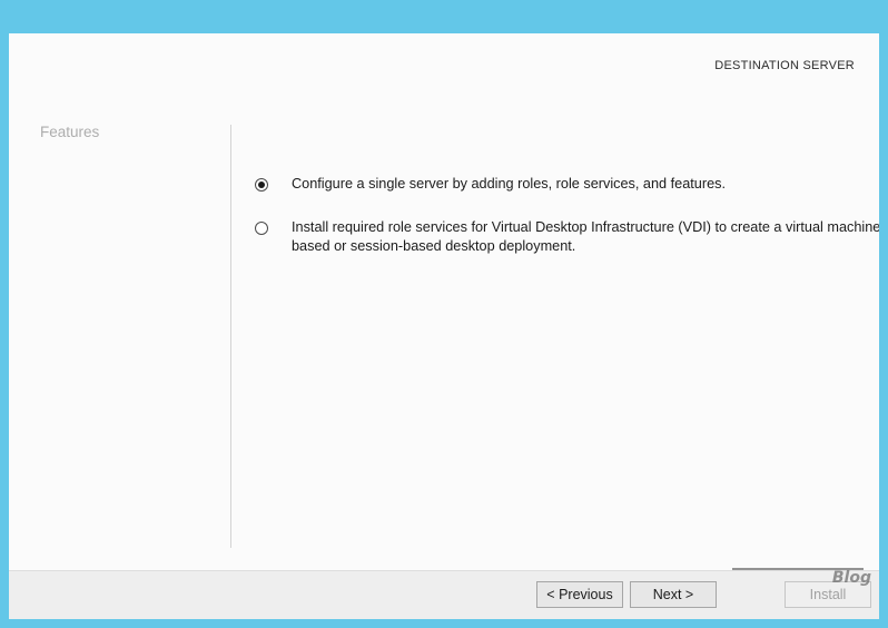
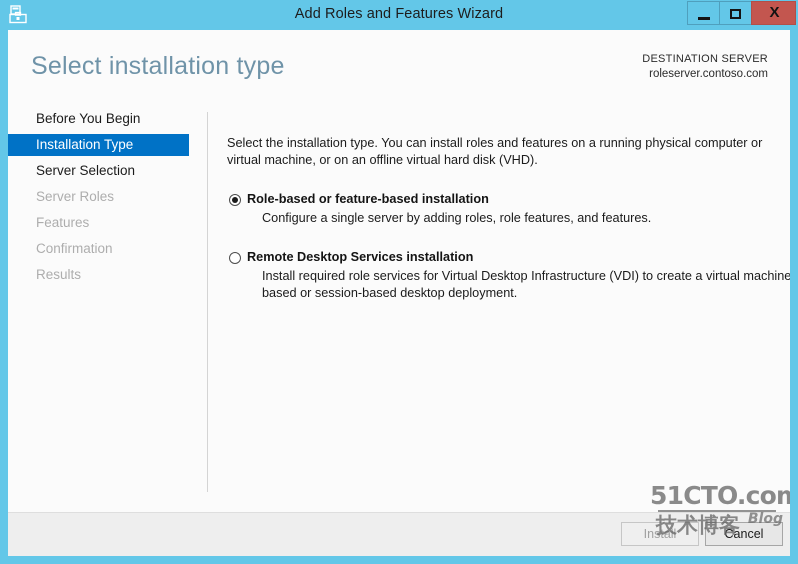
+ Add Roles and Features Wizard
+ X
+ Select installation type
  DESTINATION SERVER
+ roleserver.contoso.com
+ Before You Begin
+ Installation Type
+ Server Selection
+ Server Roles
  Features
+ Confirmation
+ Results
+ Select the installation type. You can install roles and features on a running physical computer or virtual machine, or on an offline virtual hard disk (VHD).
+ Role-based or feature-based installation
- Configure a single server by adding roles, role services, and features.
+ Configure a single server by adding roles, role features, and features.
+ Remote Desktop Services installation
  Install required role services for Virtual Desktop Infrastructure (VDI) to create a virtual machinebased or session-based desktop deployment.
- < Previous
- Next >
  Install
+ Cancel
+ 51CTO.com
+ 技术博客
  Blog
